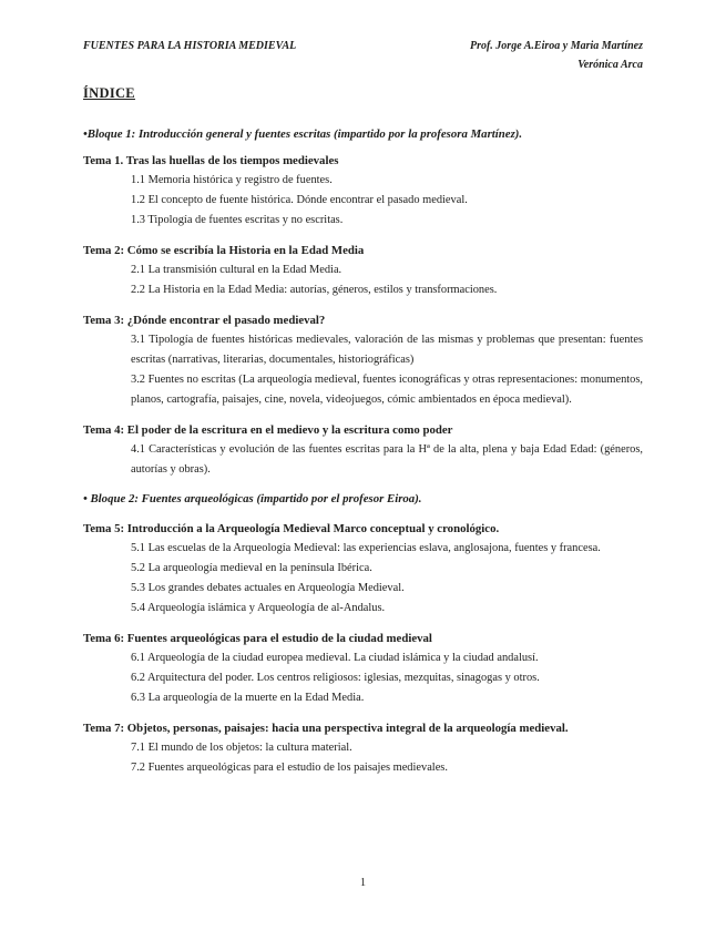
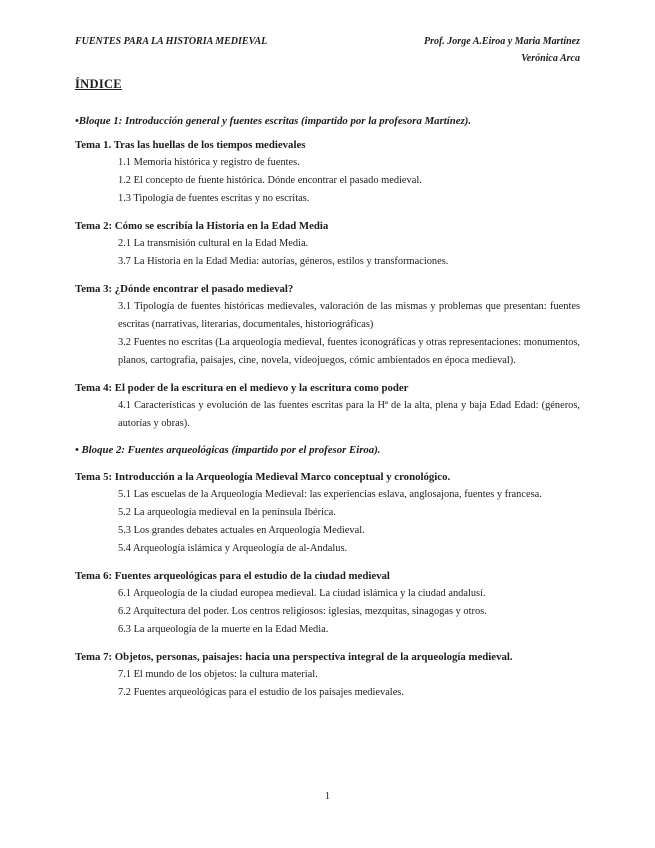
  FUENTES PARA LA HISTORIA MEDIEVAL
  Prof. Jorge A.Eiroa y Maria Martínez
  Verónica Arca
  ÍNDICE
  •Bloque 1: Introducción general y fuentes escritas (impartido por la profesora Martínez).
  Tema 1. Tras las huellas de los tiempos medievales
  1.1 Memoria histórica y registro de fuentes.
  1.2 El concepto de fuente histórica. Dónde encontrar el pasado medieval.
  1.3 Tipología de fuentes escritas y no escritas.
  Tema 2: Cómo se escribía la Historia en la Edad Media
  2.1 La transmisión cultural en la Edad Media.
- 2.2 La Historia en la Edad Media: autorías, géneros, estilos y transformaciones.
+ 3.7 La Historia en la Edad Media: autorías, géneros, estilos y transformaciones.
  Tema 3: ¿Dónde encontrar el pasado medieval?
  3.1 Tipología de fuentes históricas medievales, valoración de las mismas y problemas que presentan: fuentes escritas (narrativas, literarias, documentales, historiográficas)
  3.2 Fuentes no escritas (La arqueología medieval, fuentes iconográficas y otras representaciones: monumentos, planos, cartografía, paisajes, cine, novela, videojuegos, cómic ambientados en época medieval).
  Tema 4: El poder de la escritura en el medievo y la escritura como poder
  4.1 Características y evolución de las fuentes escritas para la Hª de la alta, plena y baja Edad Edad: (géneros, autorías y obras).
  • Bloque 2: Fuentes arqueológicas (impartido por el profesor Eiroa).
  Tema 5: Introducción a la Arqueología Medieval Marco conceptual y cronológico.
  5.1 Las escuelas de la Arqueología Medieval: las experiencias eslava, anglosajona, fuentes y francesa.
  5.2 La arqueología medieval en la península Ibérica.
  5.3 Los grandes debates actuales en Arqueología Medieval.
  5.4 Arqueología islámica y Arqueología de al-Andalus.
  Tema 6: Fuentes arqueológicas para el estudio de la ciudad medieval
  6.1 Arqueología de la ciudad europea medieval. La ciudad islámica y la ciudad andalusí.
  6.2 Arquitectura del poder. Los centros religiosos: iglesias, mezquitas, sinagogas y otros.
  6.3 La arqueología de la muerte en la Edad Media.
  Tema 7: Objetos, personas, paisajes: hacia una perspectiva integral de la arqueología medieval.
  7.1 El mundo de los objetos: la cultura material.
  7.2 Fuentes arqueológicas para el estudio de los paisajes medievales.
  1
